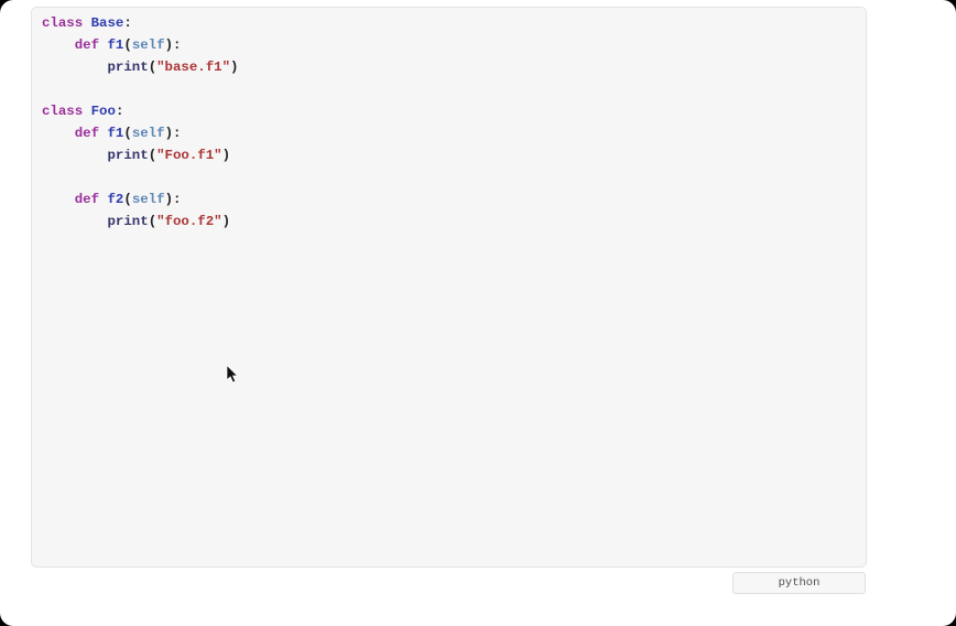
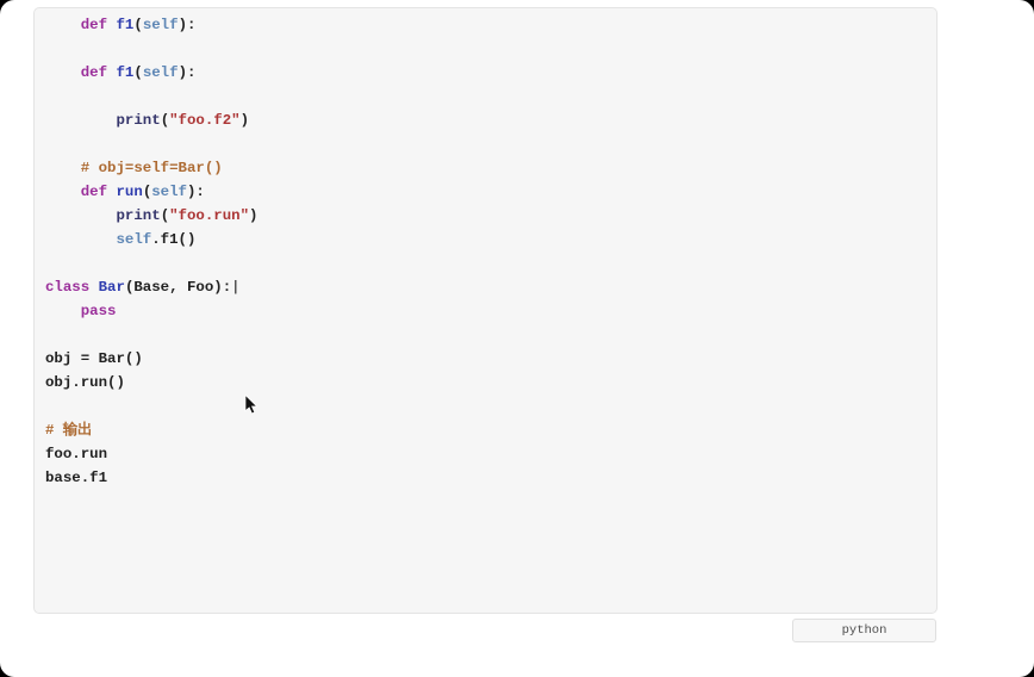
- class Base:
  def f1(self):
- print("base.f1")
- class Foo:
  def f1(self):
- print("Foo.f1")
- def f2(self):
  print("foo.f2")
+ # obj=self=Bar()
+ def run(self):
+ print("foo.run")
+ self.f1()
+ class Bar(Base, Foo):|
+ pass
+ obj = Bar()
+ obj.run()
+ # 输出
+ foo.run
+ base.f1
  python
